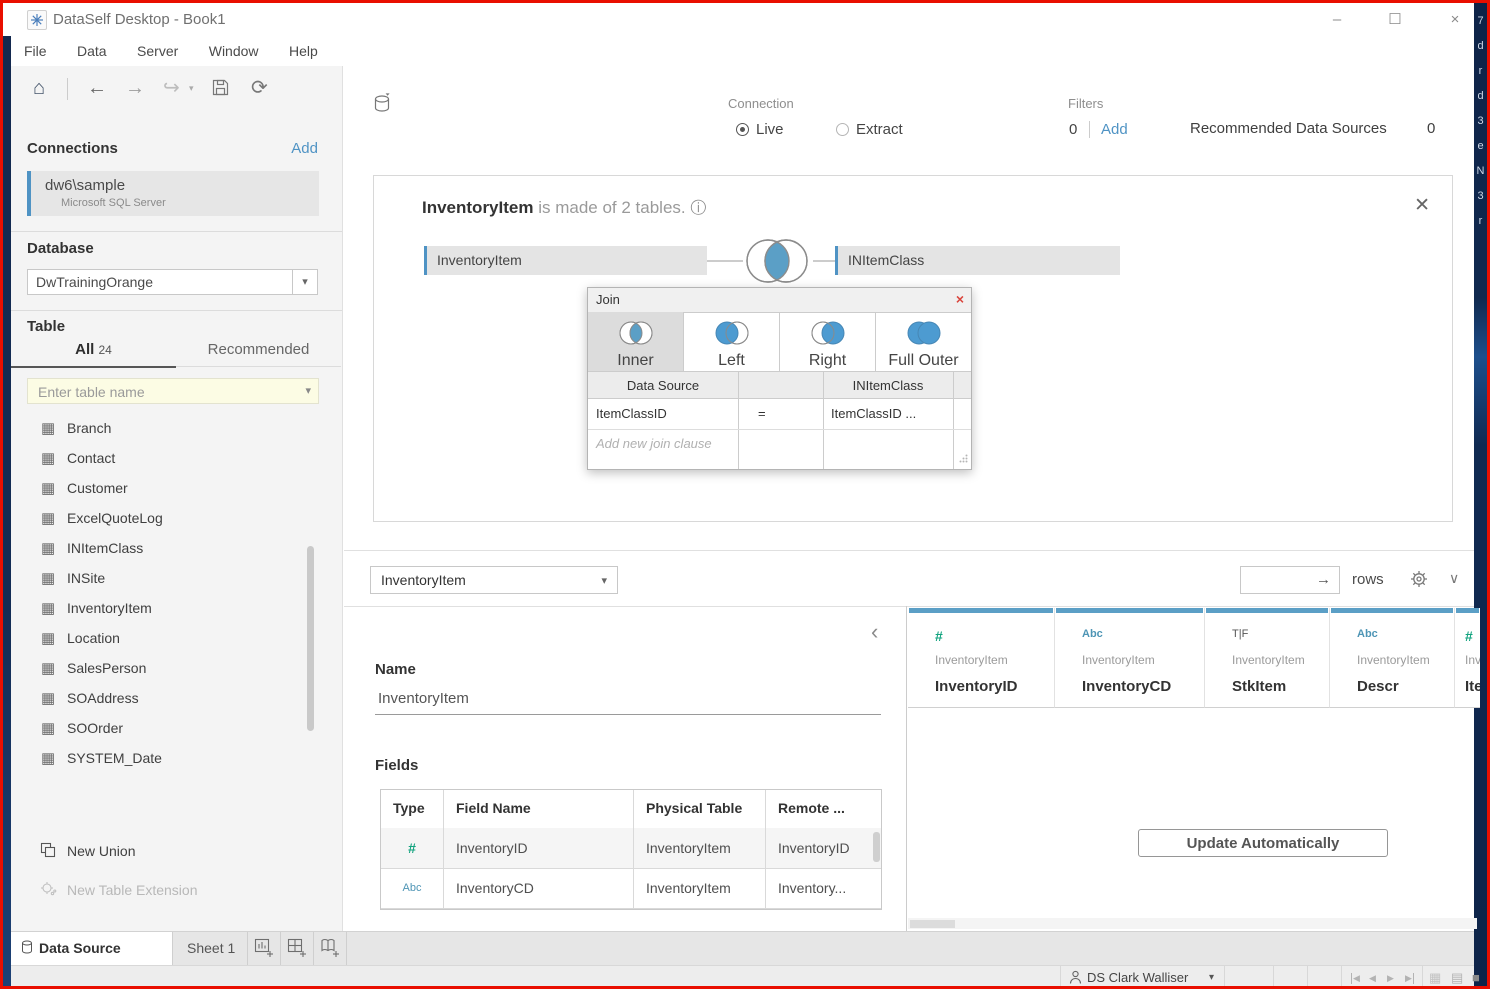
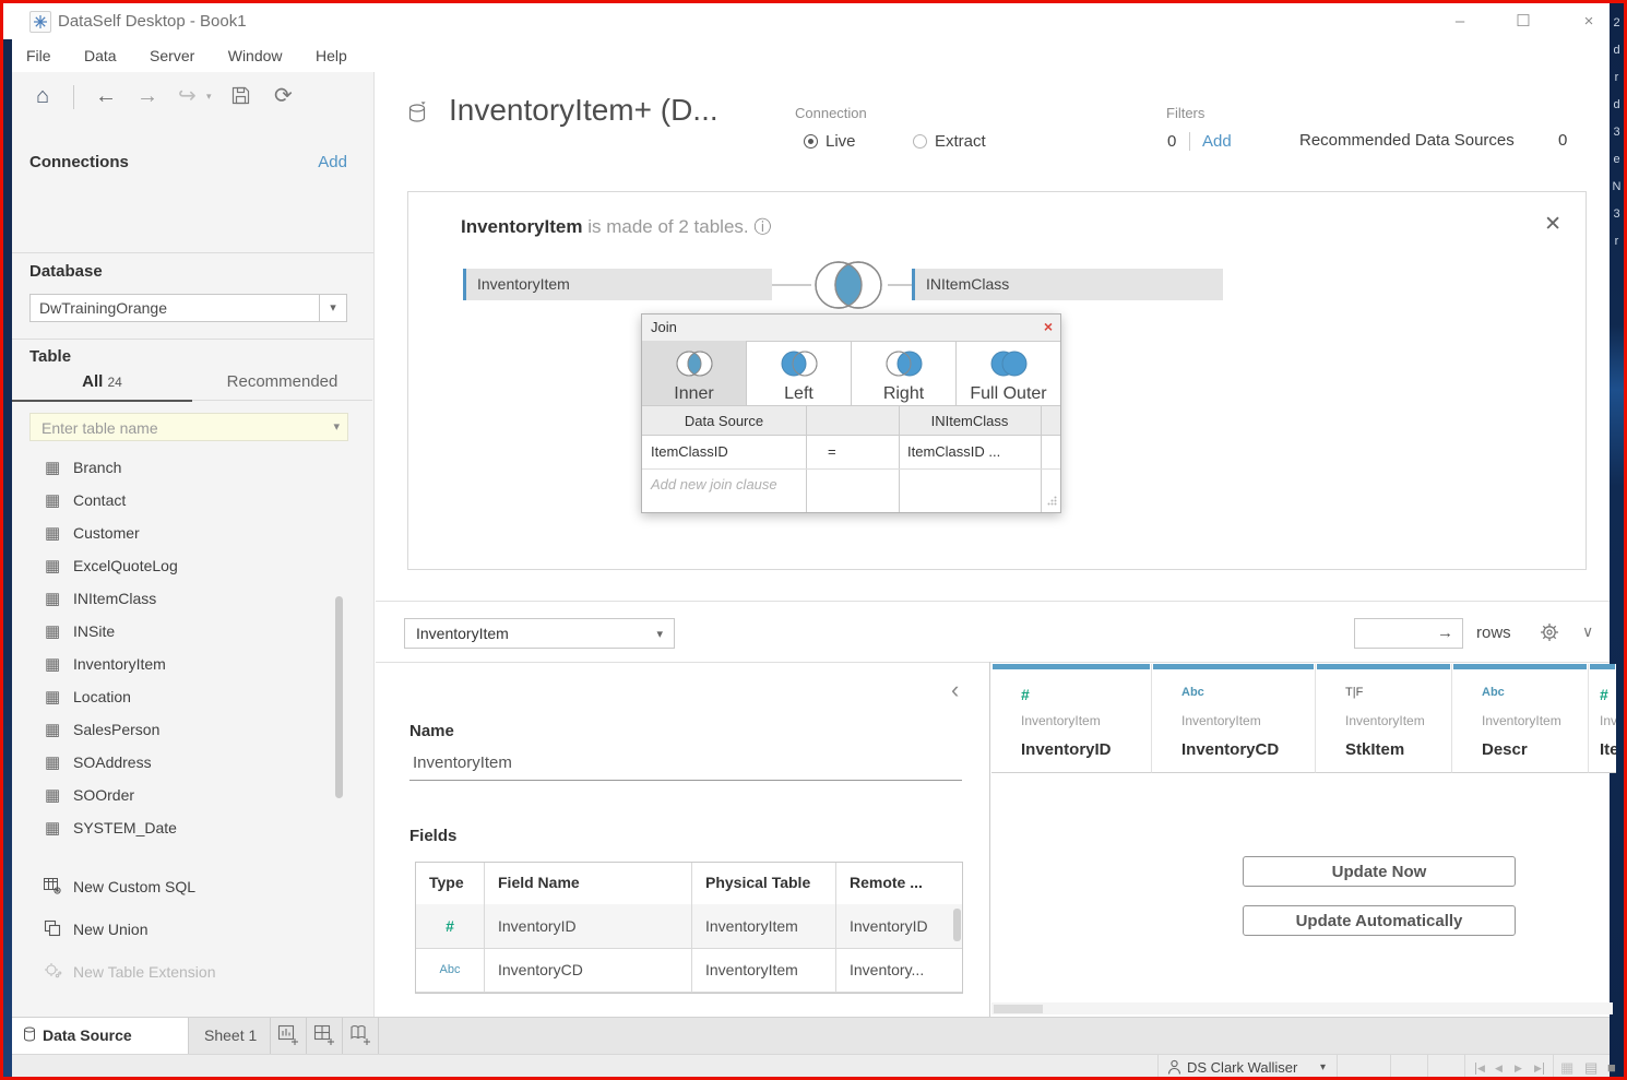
  DataSelf Desktop - Book1
  –
  ☐
  ×
  File Data Server Window Help
- 7
+ 2
  d
  r
  d
  3
  e
  N
  3
  r
  ⌂
  ←
  →
  ↪
  ▾
  ⟳
  Connections
  Add
- dw6\sample
- Microsoft SQL Server
  Database
  DwTrainingOrange
  ▾
  Table
  All 24
  Recommended
  Enter table name
  ▾
  ▦
  Branch
  ▦
  Contact
  ▦
  Customer
  ▦
  ExcelQuoteLog
  ▦
  INItemClass
  ▦
  INSite
  ▦
  InventoryItem
  ▦
  Location
  ▦
  SalesPerson
  ▦
  SOAddress
  ▦
  SOOrder
  ▦
  SYSTEM_Date
+ New Custom SQL
  New Union
  New Table Extension
+ InventoryItem+ (D...
  Connection
  Live
  Extract
  Filters
  0
  Add
  Recommended Data Sources
  0
  InventoryItem is made of 2 tables. ⓘ
  ✕
  InventoryItem
  INItemClass
  Join
  ×
  Inner
  Left
  Right
  Full Outer
  Data Source
  INItemClass
  ItemClassID
  =
  ItemClassID ...
  Add new join clause
  InventoryItem
  ▾
  →
  rows
  ∨
  ‹
  Name
  InventoryItem
  Fields
  Type
  Field Name
  Physical Table
  Remote ...
  #
  InventoryID
  InventoryItem
  InventoryID
  Abc
  InventoryCD
  InventoryItem
  Inventory...
  #
  InventoryItem
  InventoryID
  Abc
  InventoryItem
  InventoryCD
  T|F
  InventoryItem
  StkItem
  Abc
  InventoryItem
  Descr
  #
+ Update Now
  Update Automatically
  Data Source
  Sheet 1
  DS Clark Walliser
  ▾
  ◀
  ◀
  ▶
  ▶
  ▦
  ▤
  ■
